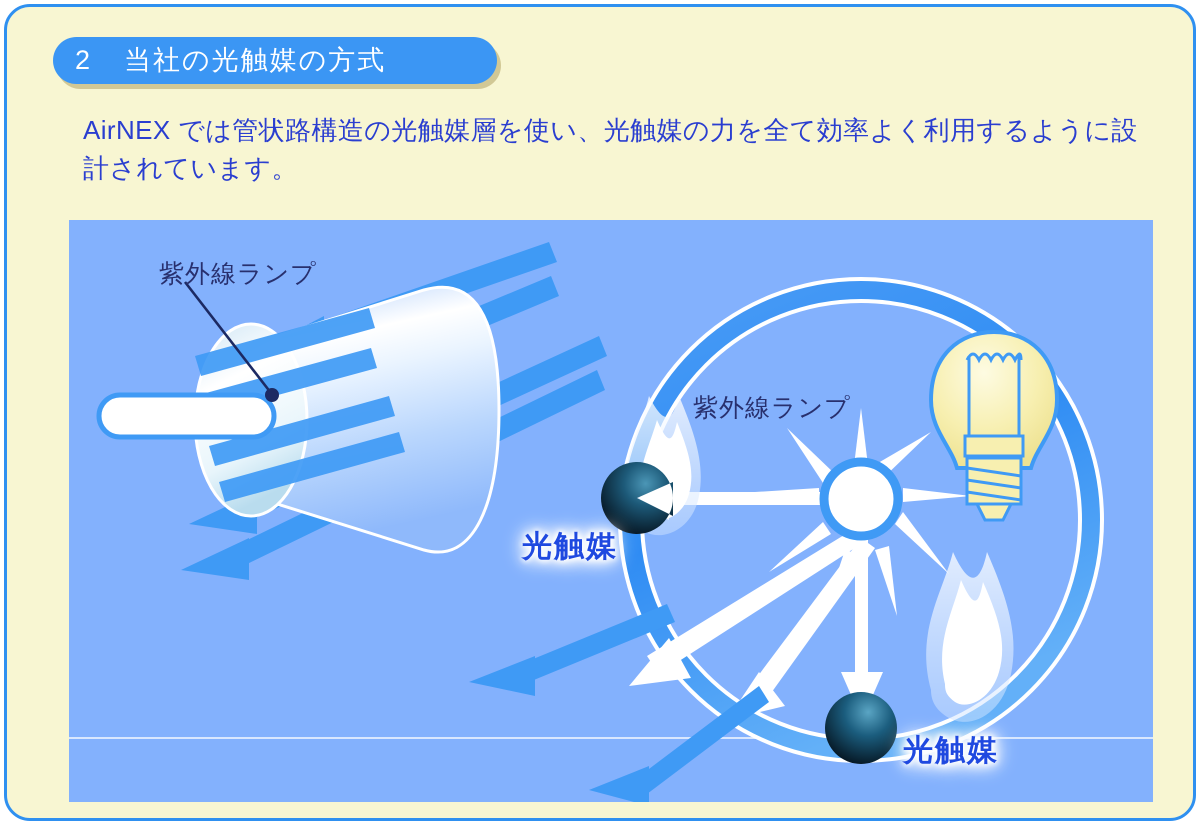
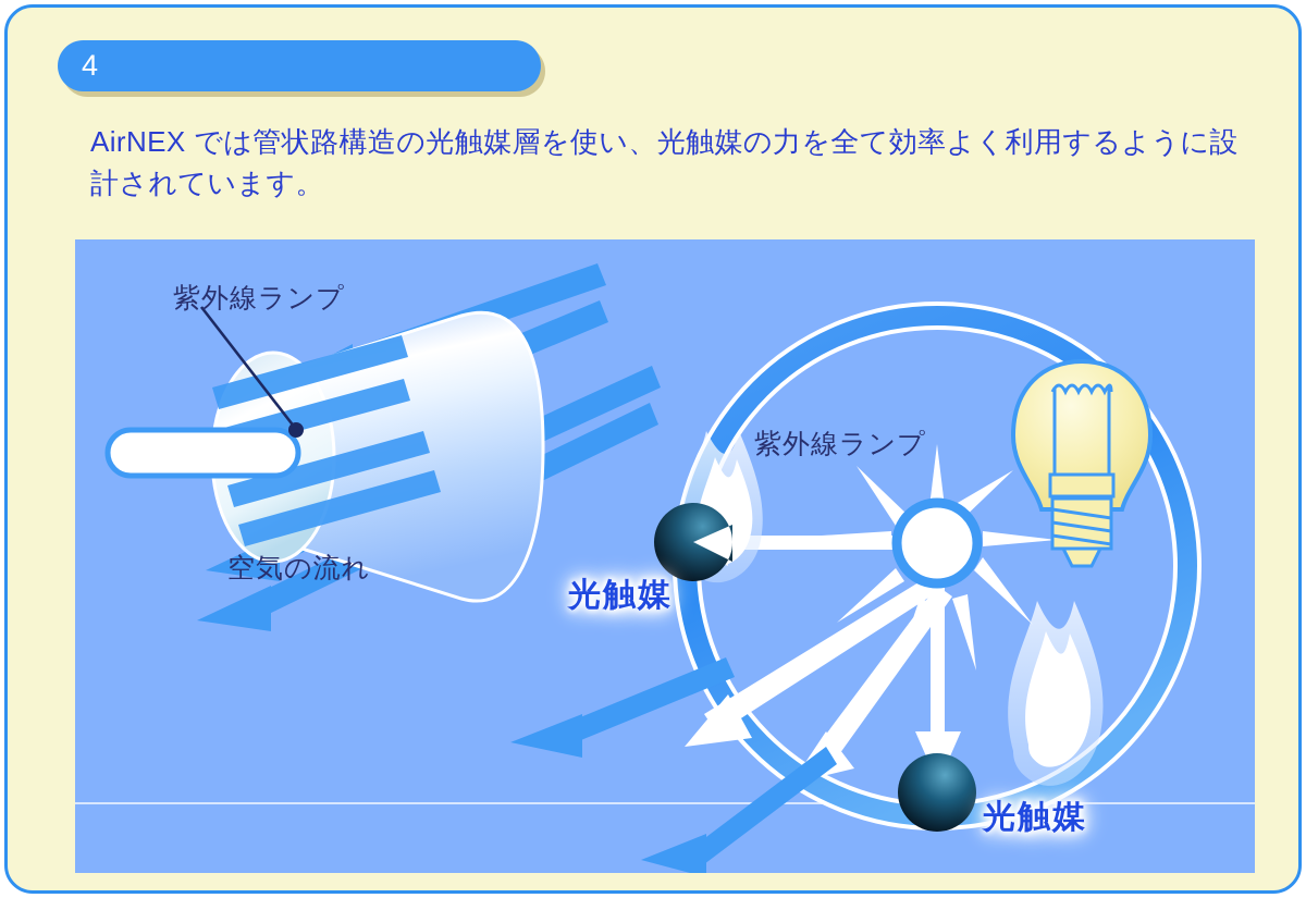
- 2
+ 4
- 当社の光触媒の方式
  AirNEX では管状路構造の光触媒層を使い、光触媒の力を全て効率よく利用するように設計されています。
  紫外線ランプ
+ 空気の流れ
  紫外線ランプ
  光触媒
  光触媒
